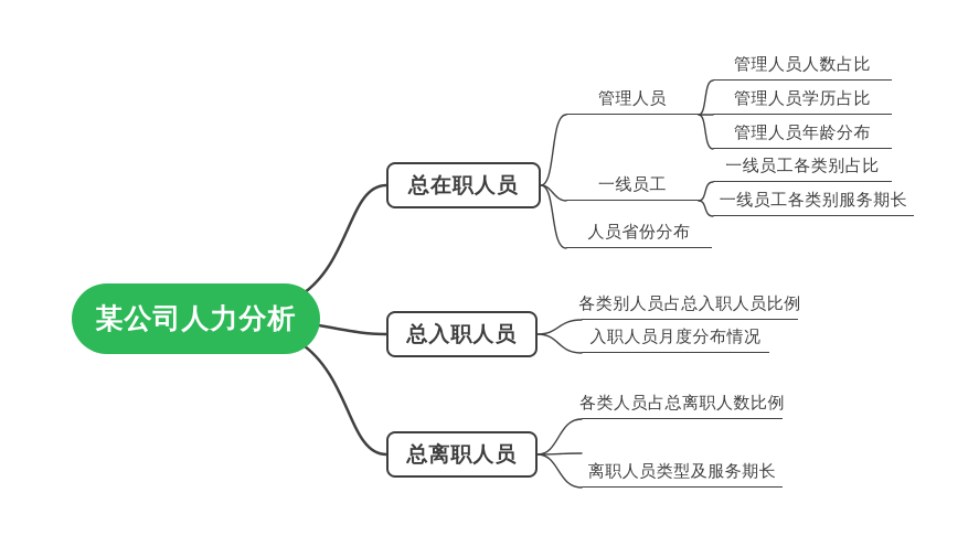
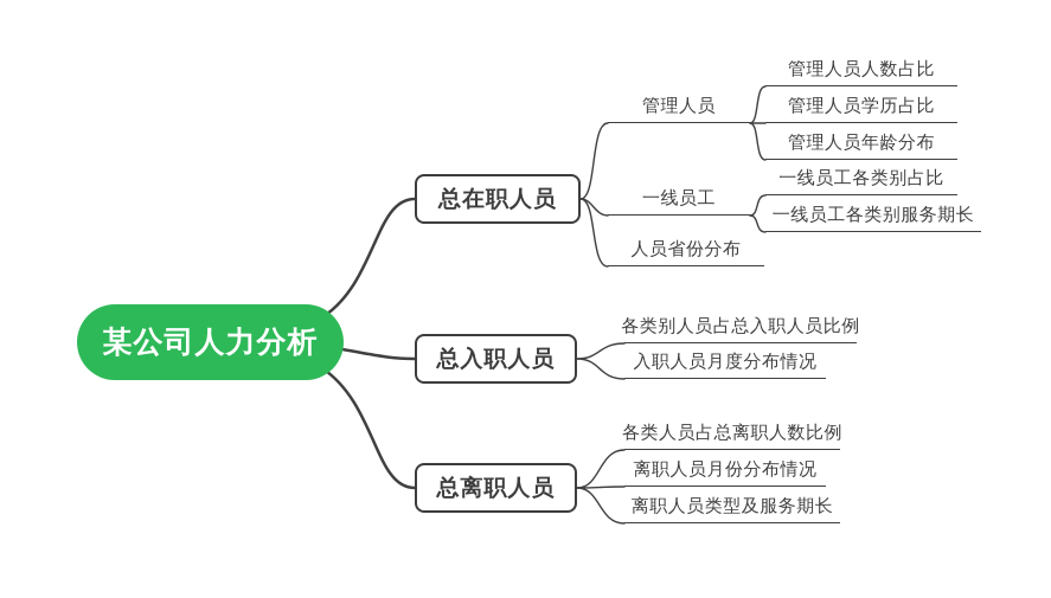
  某公司人力分析
  总在职人员
  总入职人员
  总离职人员
  管理人员
  一线员工
  人员省份分布
  管理人员人数占比
  管理人员学历占比
  管理人员年龄分布
  一线员工各类别占比
  一线员工各类别服务期长
  各类别人员占总入职人员比例
  入职人员月度分布情况
  各类人员占总离职人数比例
+ 离职人员月份分布情况
  离职人员类型及服务期长
